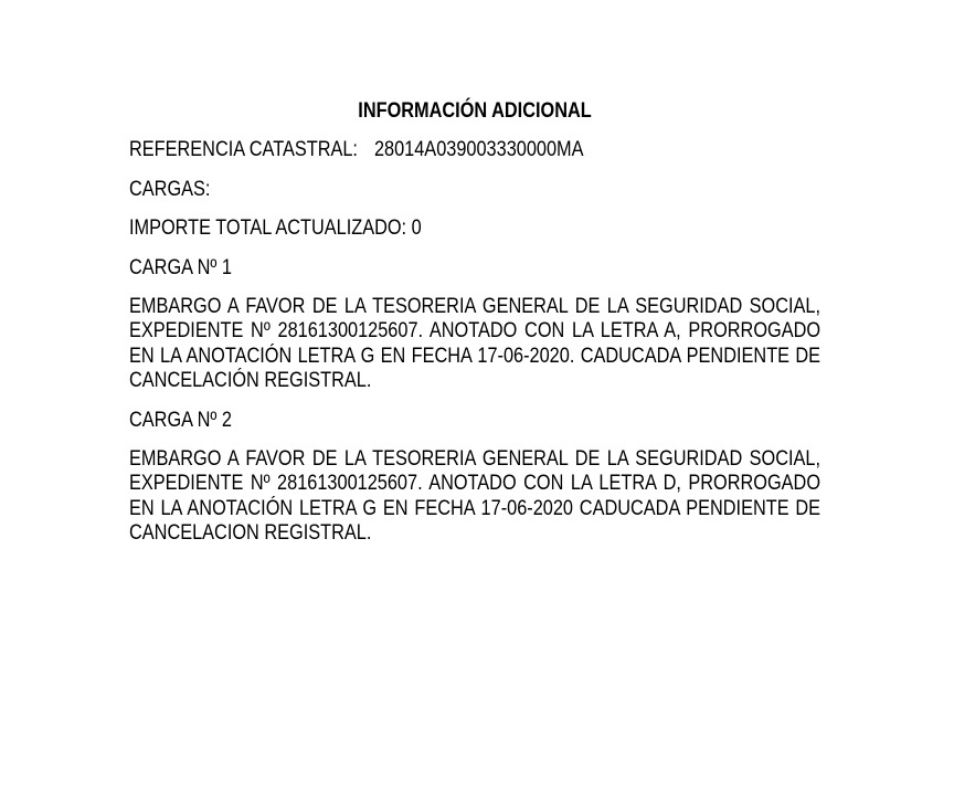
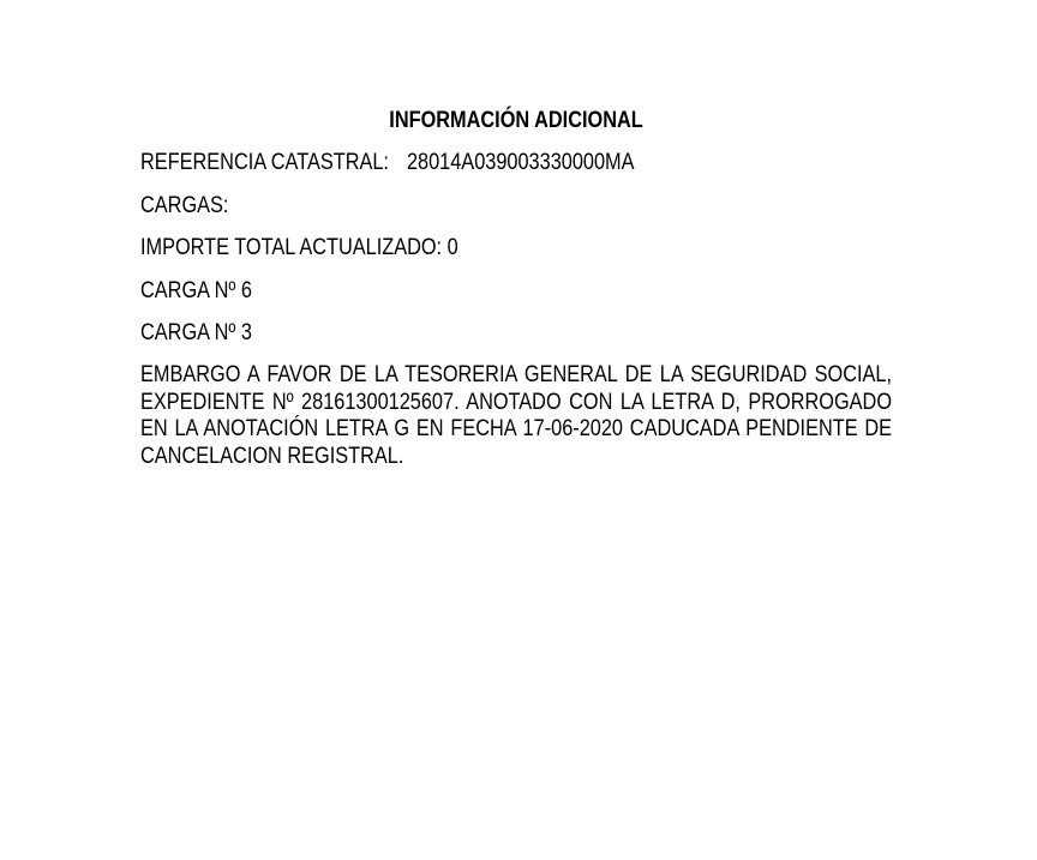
  INFORMACIÓN ADICIONAL
  REFERENCIA CATASTRAL: 28014A039003330000MA
  CARGAS:
  IMPORTE TOTAL ACTUALIZADO: 0
- CARGA Nº 1
- EMBARGO A FAVOR DE LA TESORERIA GENERAL DE LA SEGURIDAD SOCIAL, EXPEDIENTE Nº 28161300125607. ANOTADO CON LA LETRA A, PRORROGADO EN LA ANOTACIÓN LETRA G EN FECHA 17-06-2020. CADUCADA PENDIENTE DE CANCELACIÓN REGISTRAL.
- CARGA Nº 2
+ CARGA Nº 6
+ CARGA Nº 3
  EMBARGO A FAVOR DE LA TESORERIA GENERAL DE LA SEGURIDAD SOCIAL, EXPEDIENTE Nº 28161300125607. ANOTADO CON LA LETRA D, PRORROGADO EN LA ANOTACIÓN LETRA G EN FECHA 17-06-2020 CADUCADA PENDIENTE DE CANCELACION REGISTRAL.
